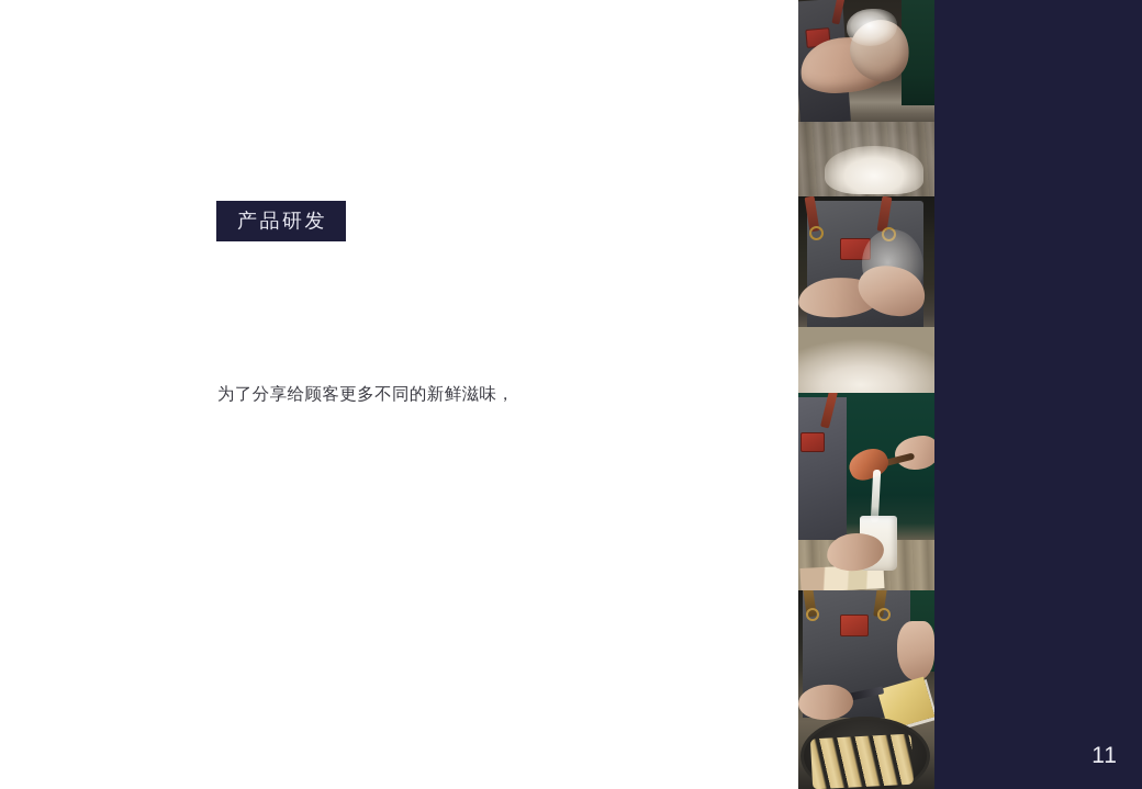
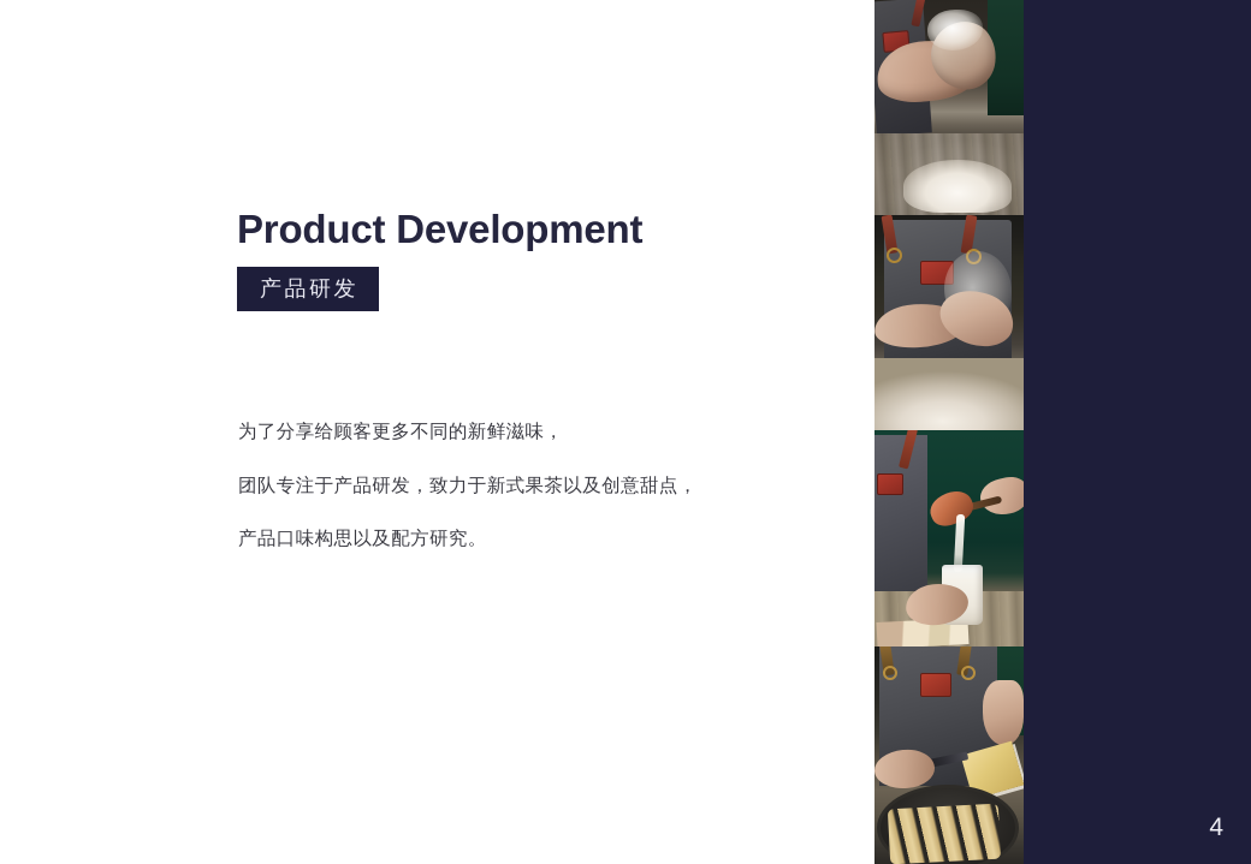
+ Product Development
  产品研发
  为了分享给顾客更多不同的新鲜滋味，
+ 团队专注于产品研发，致力于新式果茶以及创意甜点，
+ 产品口味构思以及配方研究。
- 11
+ 4
